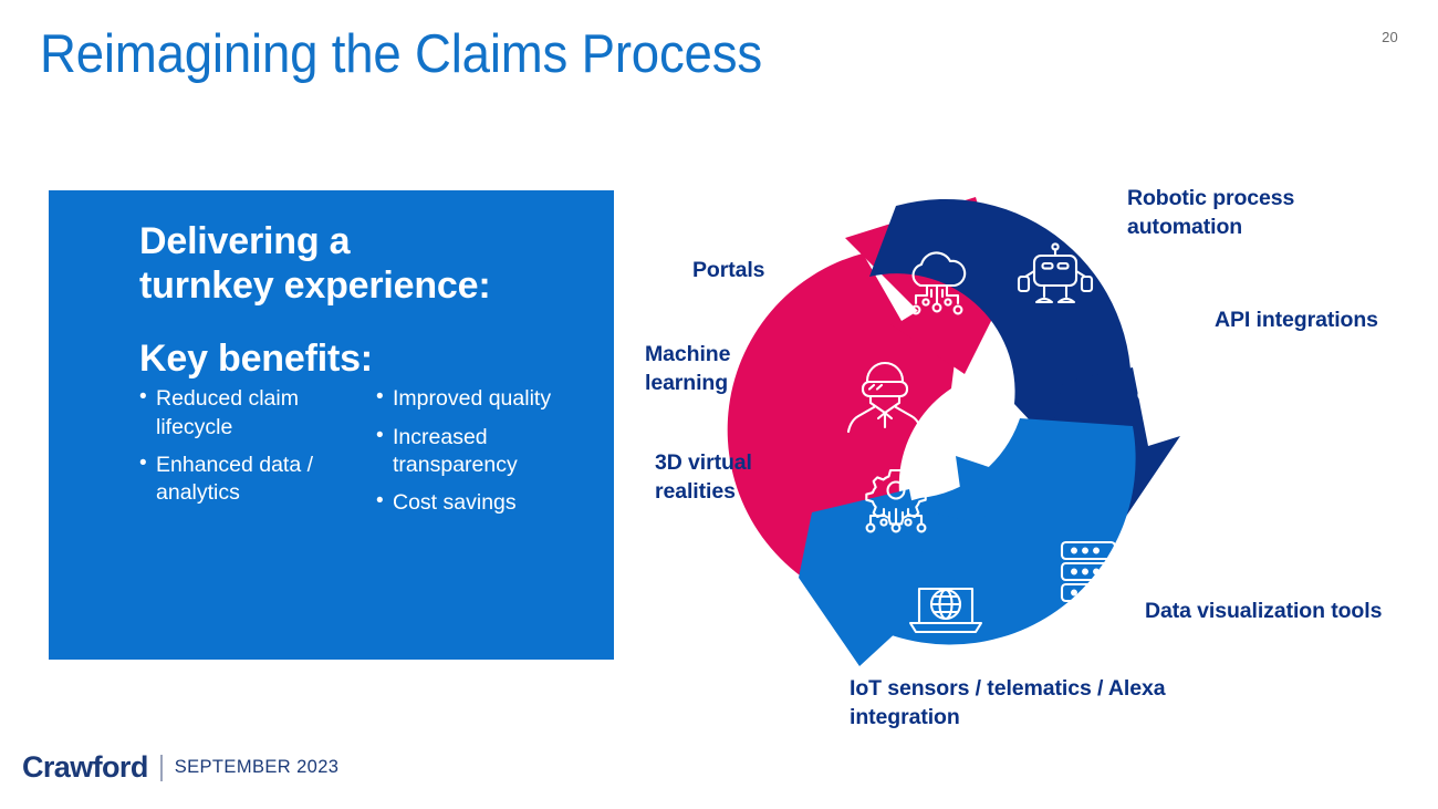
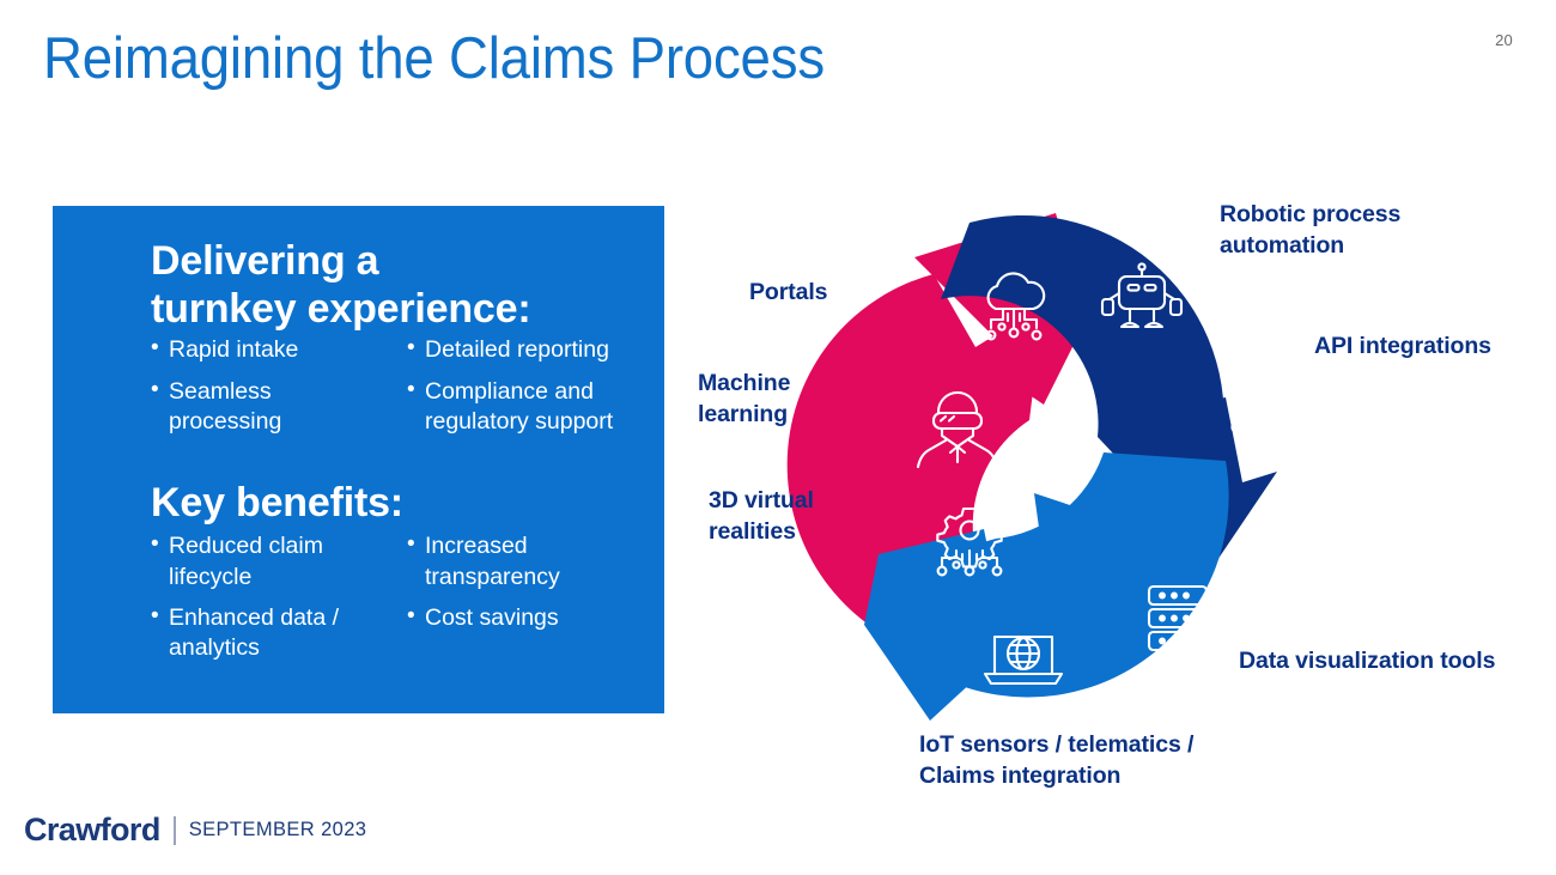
  20
  Reimagining the Claims Process
  Delivering a
  turnkey experience:
+ Rapid intake
+ Seamless processing
+ Detailed reporting
+ Compliance and regulatory support
  Key benefits:
  Reduced claim lifecycle
  Enhanced data / analytics
- Improved quality
  Increased transparency
  Cost savings
  Robotic process automation
  API integrations
  Data visualization tools
- IoT sensors / telematics / Alexa integration
+ IoT sensors / telematics / Claims integration
  3D virtual realities
  Machine learning
  Portals
  Crawford
  SEPTEMBER 2023
